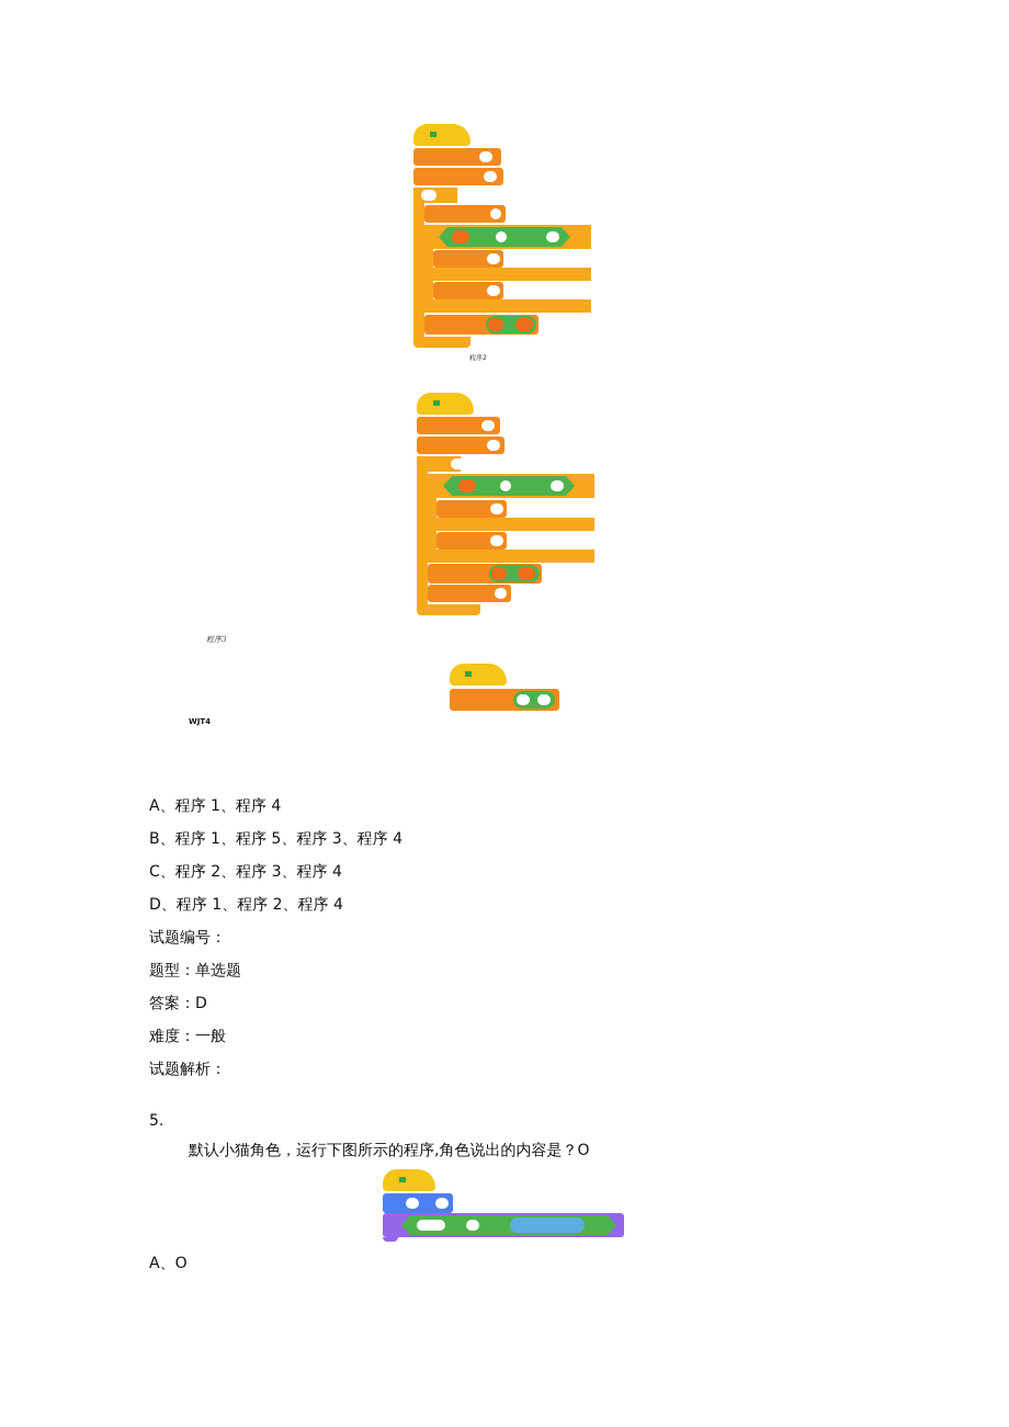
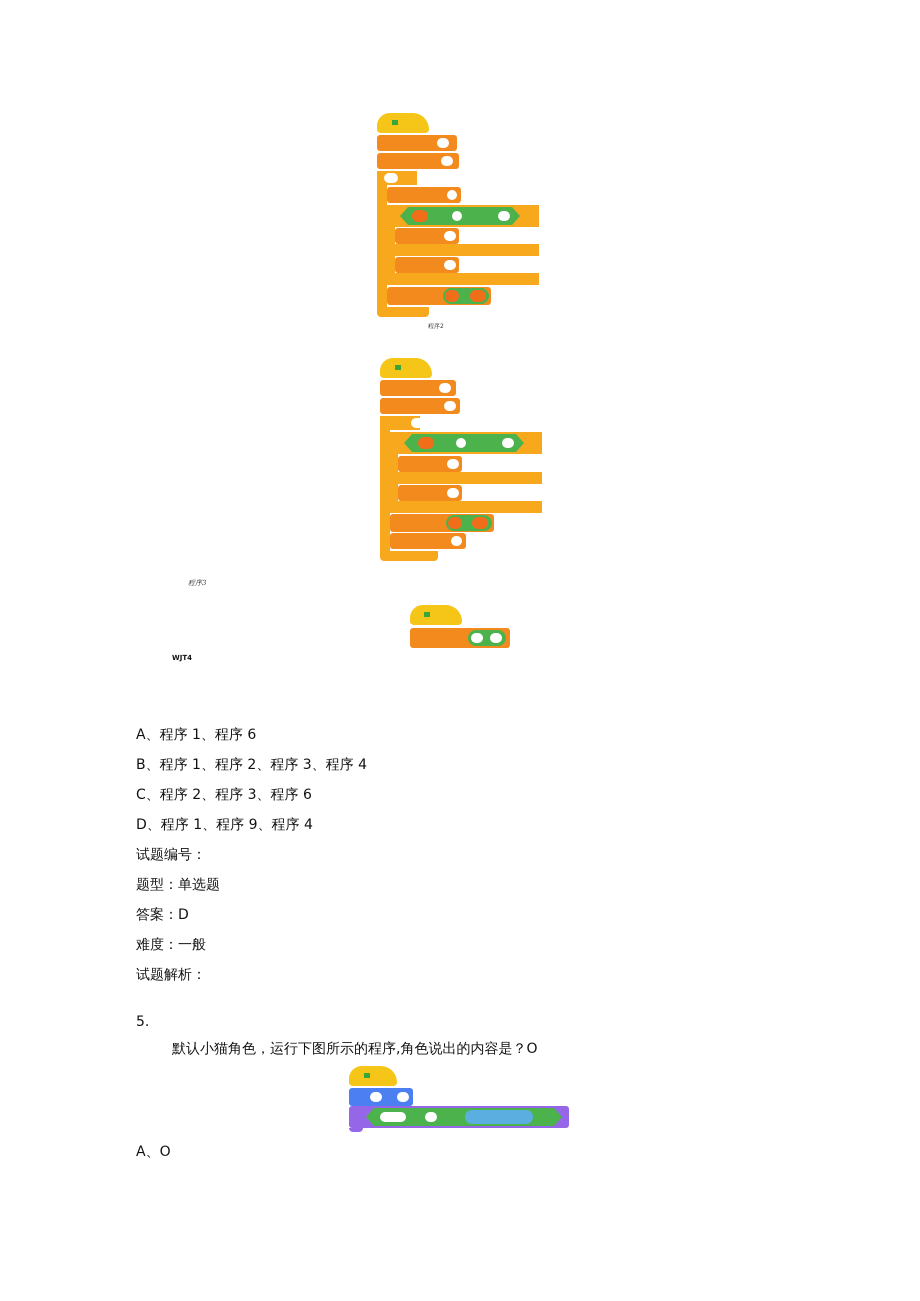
  程序3
  WJT4
- A、程序 1、程序 4
+ A、程序 1、程序 6
- B、程序 1、程序 5、程序 3、程序 4
+ B、程序 1、程序 2、程序 3、程序 4
- C、程序 2、程序 3、程序 4
+ C、程序 2、程序 3、程序 6
- D、程序 1、程序 2、程序 4
+ D、程序 1、程序 9、程序 4
  试题编号：
  题型：单选题
  答案：D
  难度：一般
  试题解析：
  5.
  默认小猫角色，运行下图所示的程序,角色说出的内容是？O
  A、O
